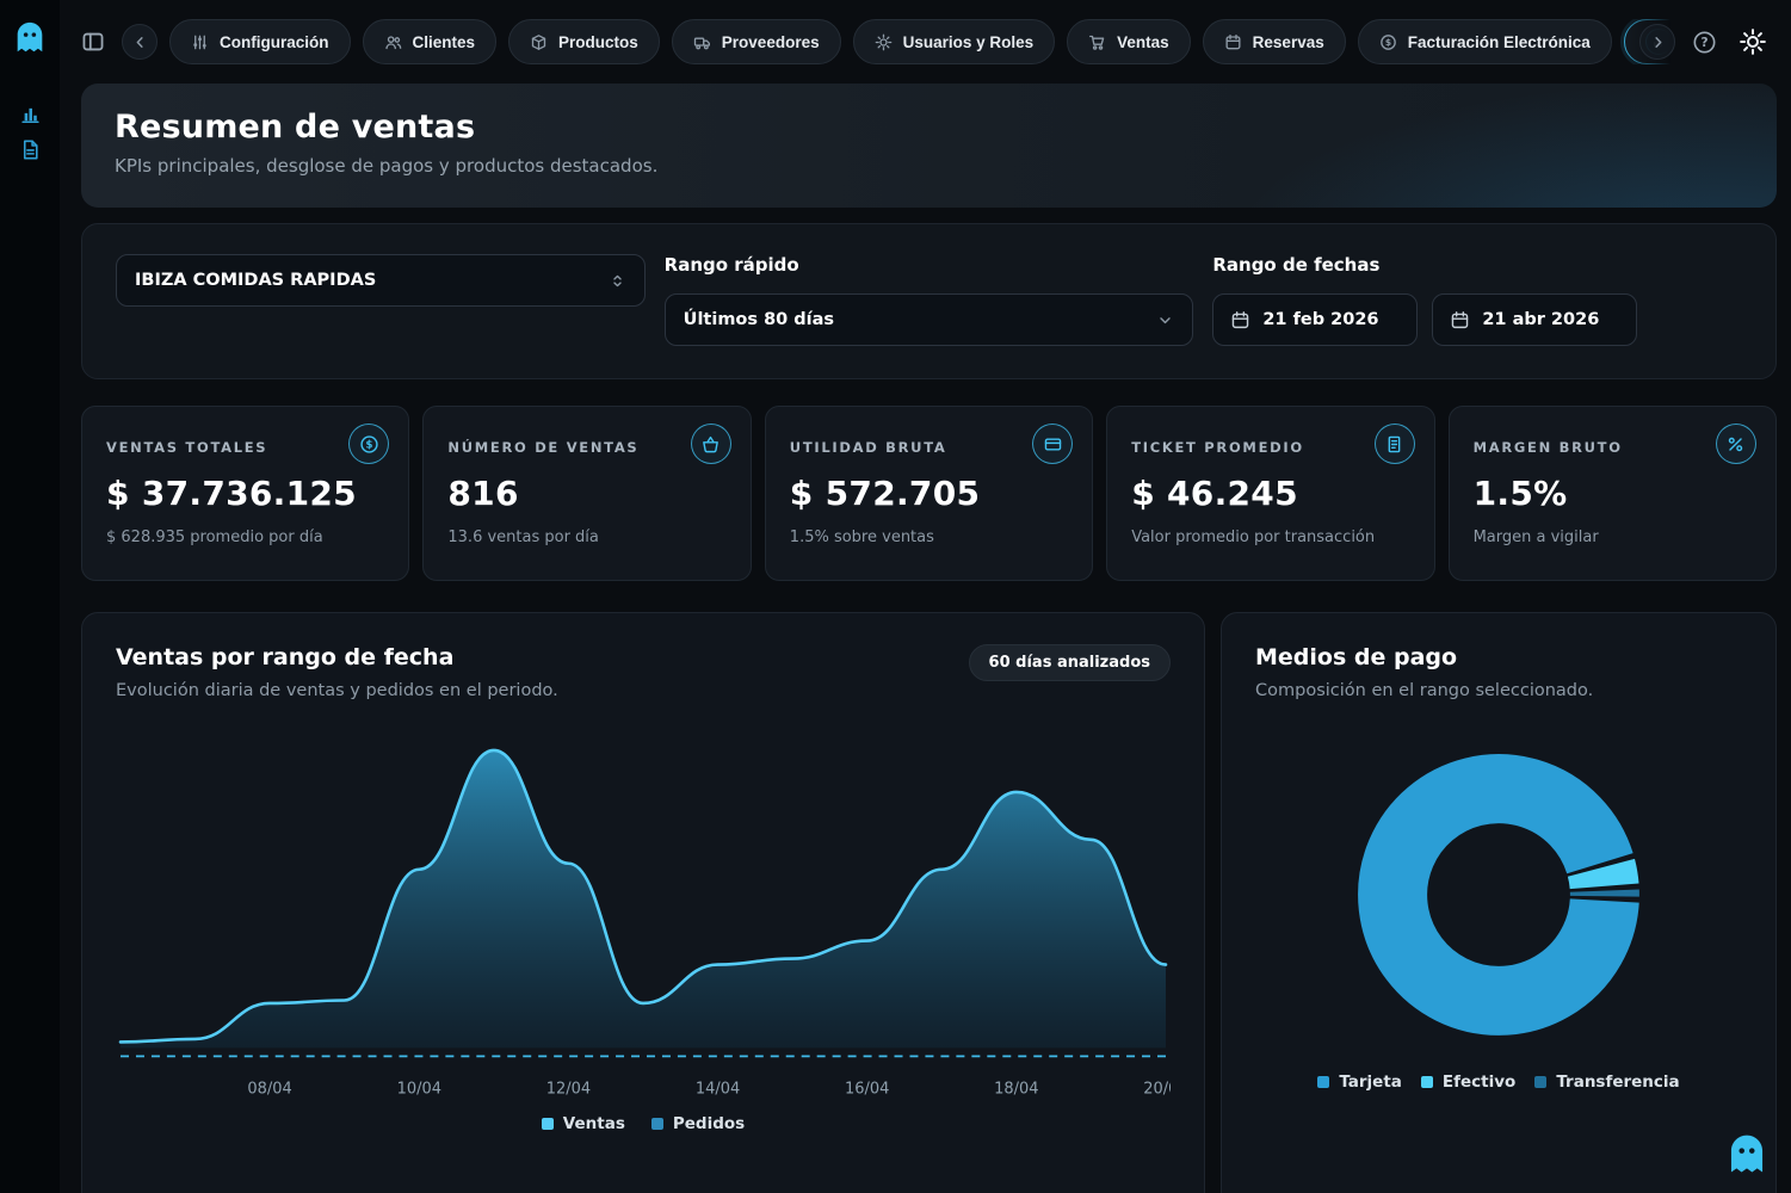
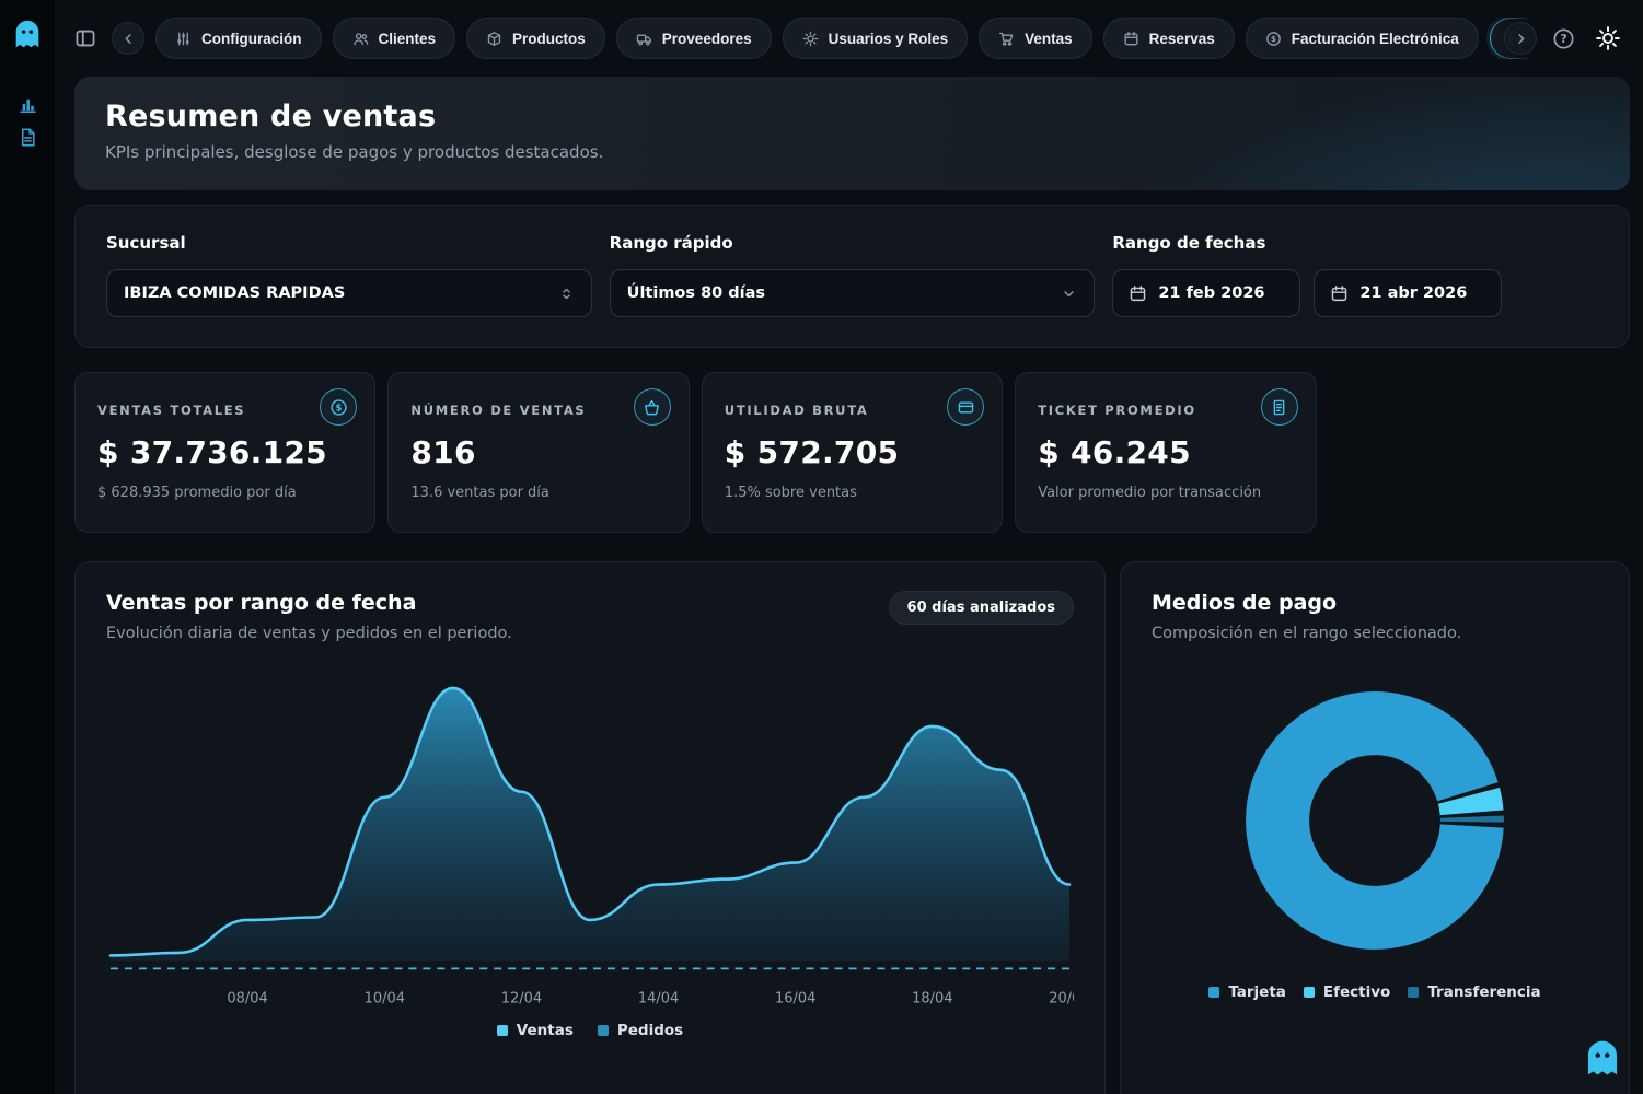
  Configuración
  Clientes
  Productos
  Proveedores
  Usuarios y Roles
  Ventas
  Reservas
  $
  Facturación Electrónica
  ?
  Resumen de ventas
  KPIs principales, desglose de pagos y productos destacados.
+ Sucursal
  IBIZA COMIDAS RAPIDAS
  Rango rápido
  Últimos 80 días
  Rango de fechas
  21 feb 2026
  21 abr 2026
  $
  VENTAS TOTALES
  $ 37.736.125
  $ 628.935 promedio por día
  NÚMERO DE VENTAS
  816
  13.6 ventas por día
  UTILIDAD BRUTA
  $ 572.705
  1.5% sobre ventas
  TICKET PROMEDIO
  $ 46.245
  Valor promedio por transacción
- MARGEN BRUTO
- 1.5%
- Margen a vigilar
  Ventas por rango de fecha
  Evolución diaria de ventas y pedidos en el periodo.
  60 días analizados
  08/04
  10/04
  12/04
  14/04
  16/04
  18/04
  Ventas
  Pedidos
  Medios de pago
  Composición en el rango seleccionado.
  Tarjeta
  Efectivo
  Transferencia
